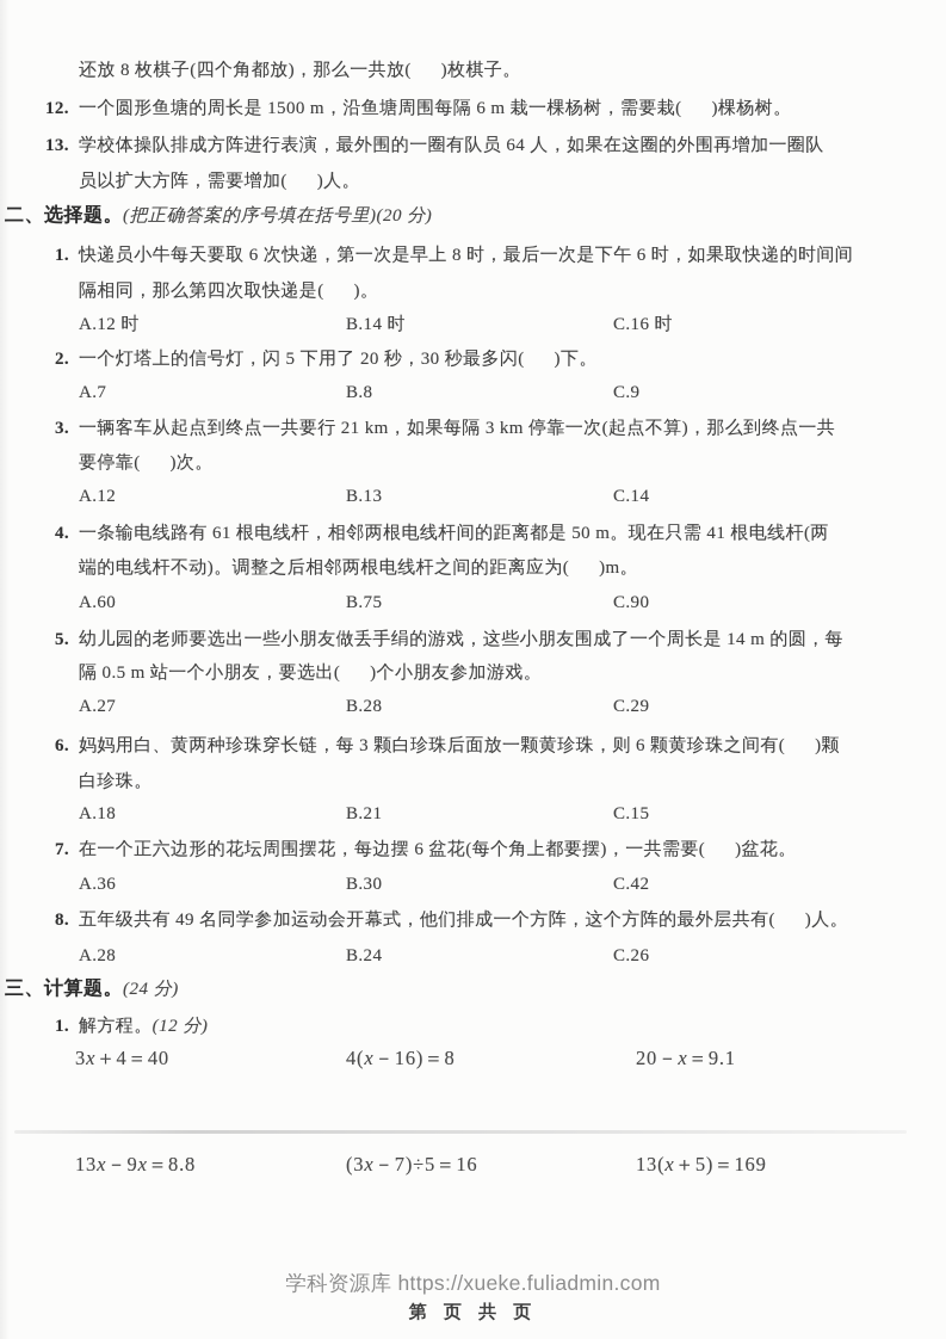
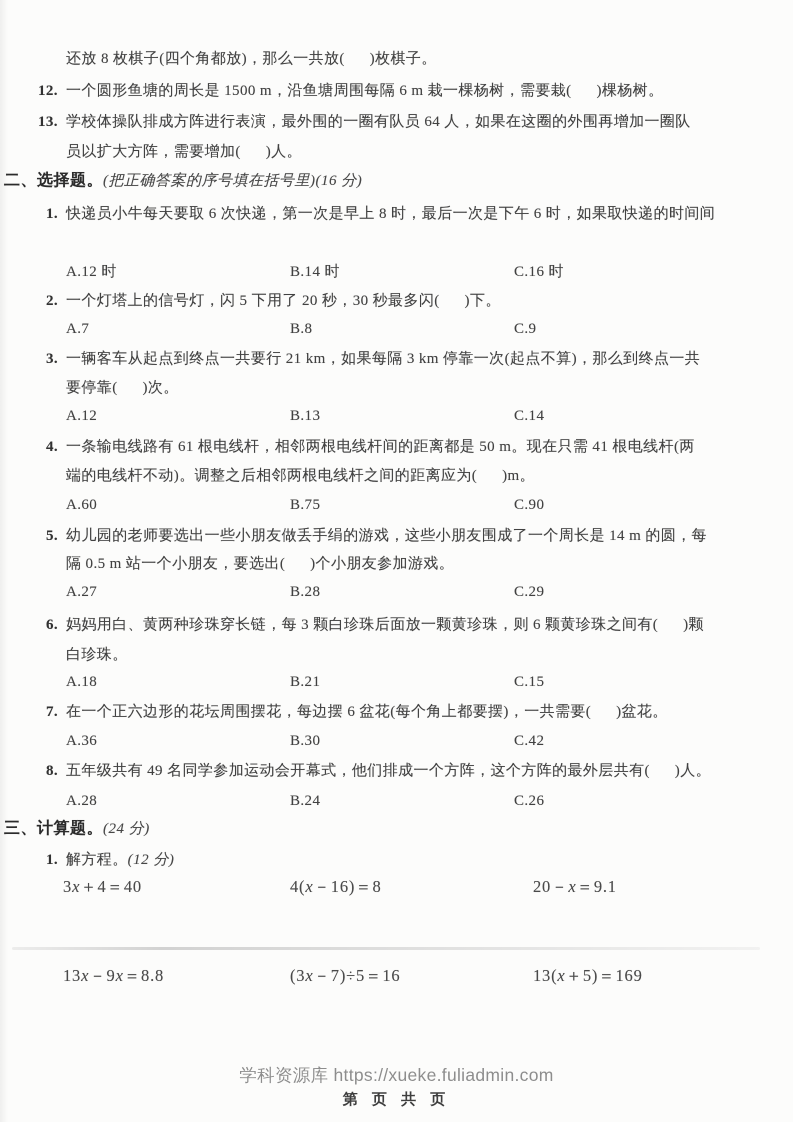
  还放 8 枚棋子(四个角都放)，那么一共放( )枚棋子。
  12.
  一个圆形鱼塘的周长是 1500 m，沿鱼塘周围每隔 6 m 栽一棵杨树，需要栽( )棵杨树。
  13.
  学校体操队排成方阵进行表演，最外围的一圈有队员 64 人，如果在这圈的外围再增加一圈队
  员以扩大方阵，需要增加( )人。
- 二、选择题。(把正确答案的序号填在括号里)(20 分)
+ 二、选择题。(把正确答案的序号填在括号里)(16 分)
  1.
  快递员小牛每天要取 6 次快递，第一次是早上 8 时，最后一次是下午 6 时，如果取快递的时间间
- 隔相同，那么第四次取快递是( )。
  A.12 时
  B.14 时
  C.16 时
  2.
  一个灯塔上的信号灯，闪 5 下用了 20 秒，30 秒最多闪( )下。
  A.7
  B.8
  C.9
  3.
  一辆客车从起点到终点一共要行 21 km，如果每隔 3 km 停靠一次(起点不算)，那么到终点一共
  要停靠( )次。
  A.12
  B.13
  C.14
  4.
  一条输电线路有 61 根电线杆，相邻两根电线杆间的距离都是 50 m。现在只需 41 根电线杆(两
  端的电线杆不动)。调整之后相邻两根电线杆之间的距离应为( )m。
  A.60
  B.75
  C.90
  5.
  幼儿园的老师要选出一些小朋友做丢手绢的游戏，这些小朋友围成了一个周长是 14 m 的圆，每
  隔 0.5 m 站一个小朋友，要选出( )个小朋友参加游戏。
  A.27
  B.28
  C.29
  6.
  妈妈用白、黄两种珍珠穿长链，每 3 颗白珍珠后面放一颗黄珍珠，则 6 颗黄珍珠之间有( )颗
  白珍珠。
  A.18
  B.21
  C.15
  7.
  在一个正六边形的花坛周围摆花，每边摆 6 盆花(每个角上都要摆)，一共需要( )盆花。
  A.36
  B.30
  C.42
  8.
  五年级共有 49 名同学参加运动会开幕式，他们排成一个方阵，这个方阵的最外层共有( )人。
  A.28
  B.24
  C.26
  三、计算题。(24 分)
  1.
  解方程。(12 分)
  3x＋4＝40
  4(x－16)＝8
  20－x＝9.1
  13x－9x＝8.8
  (3x－7)÷5＝16
  13(x＋5)＝169
  学科资源库 https://xueke.fuliadmin.com
  第 页 共 页
